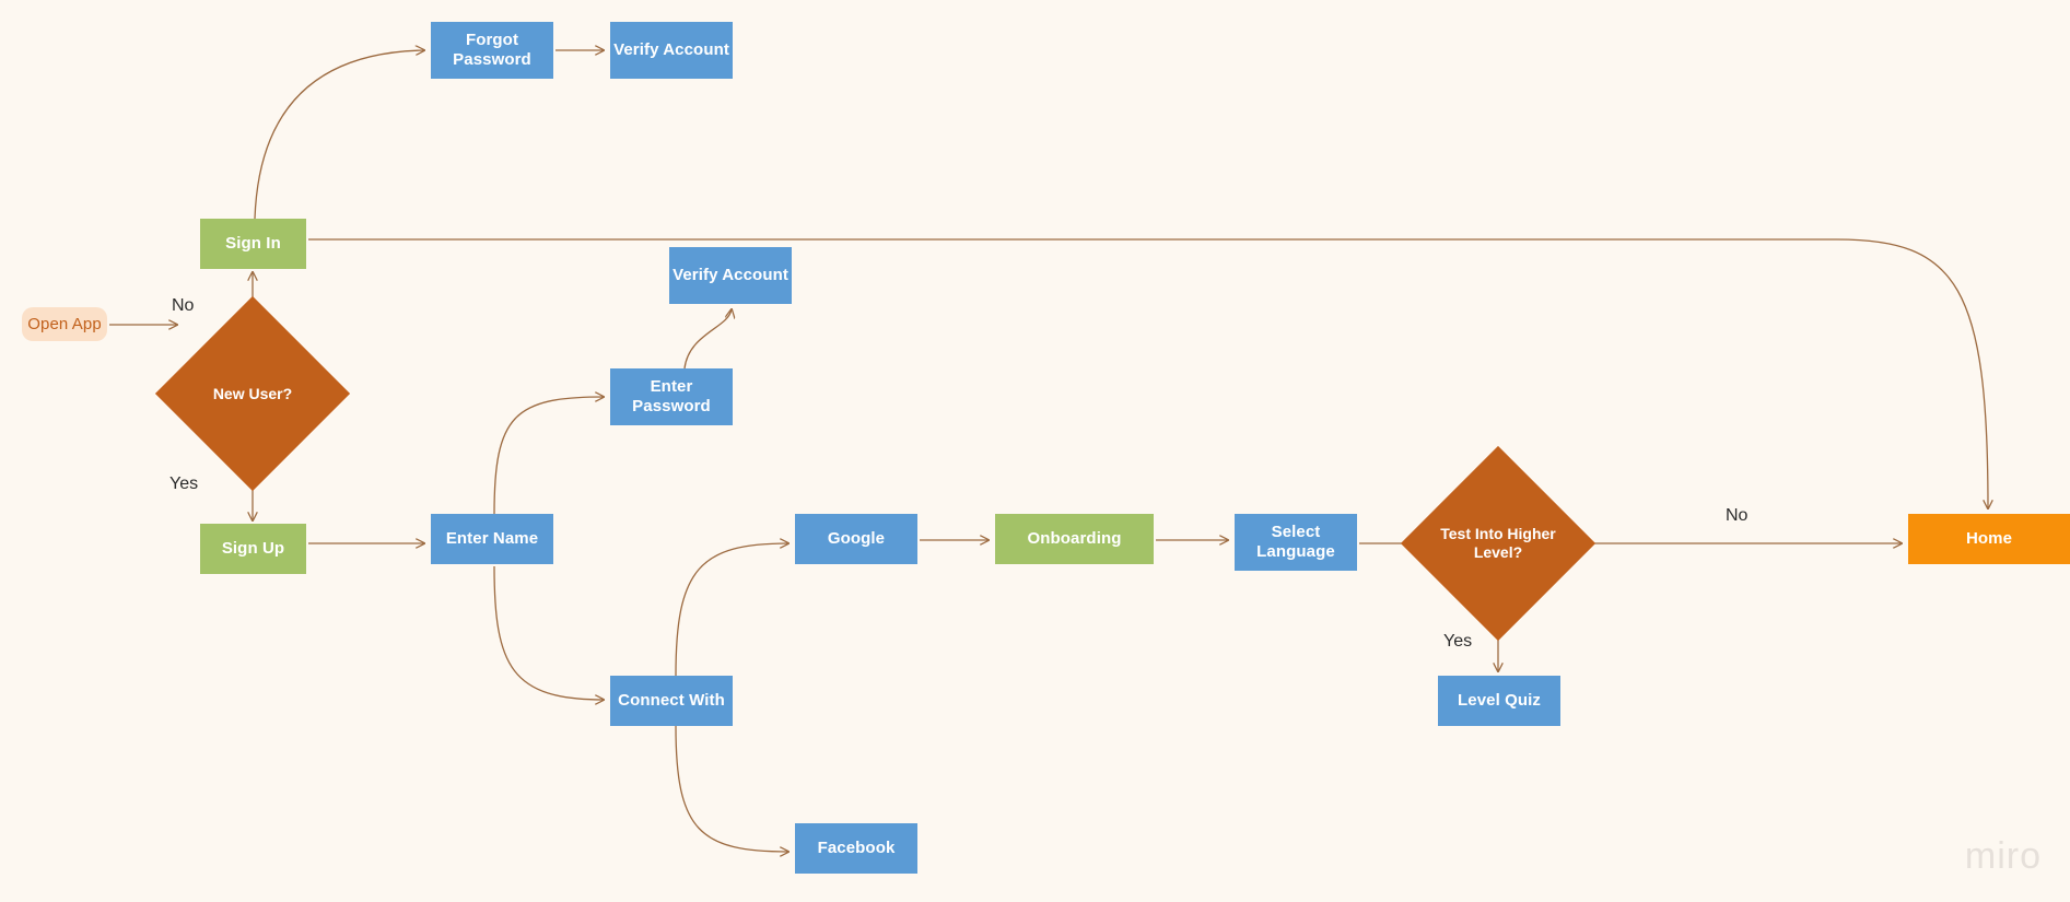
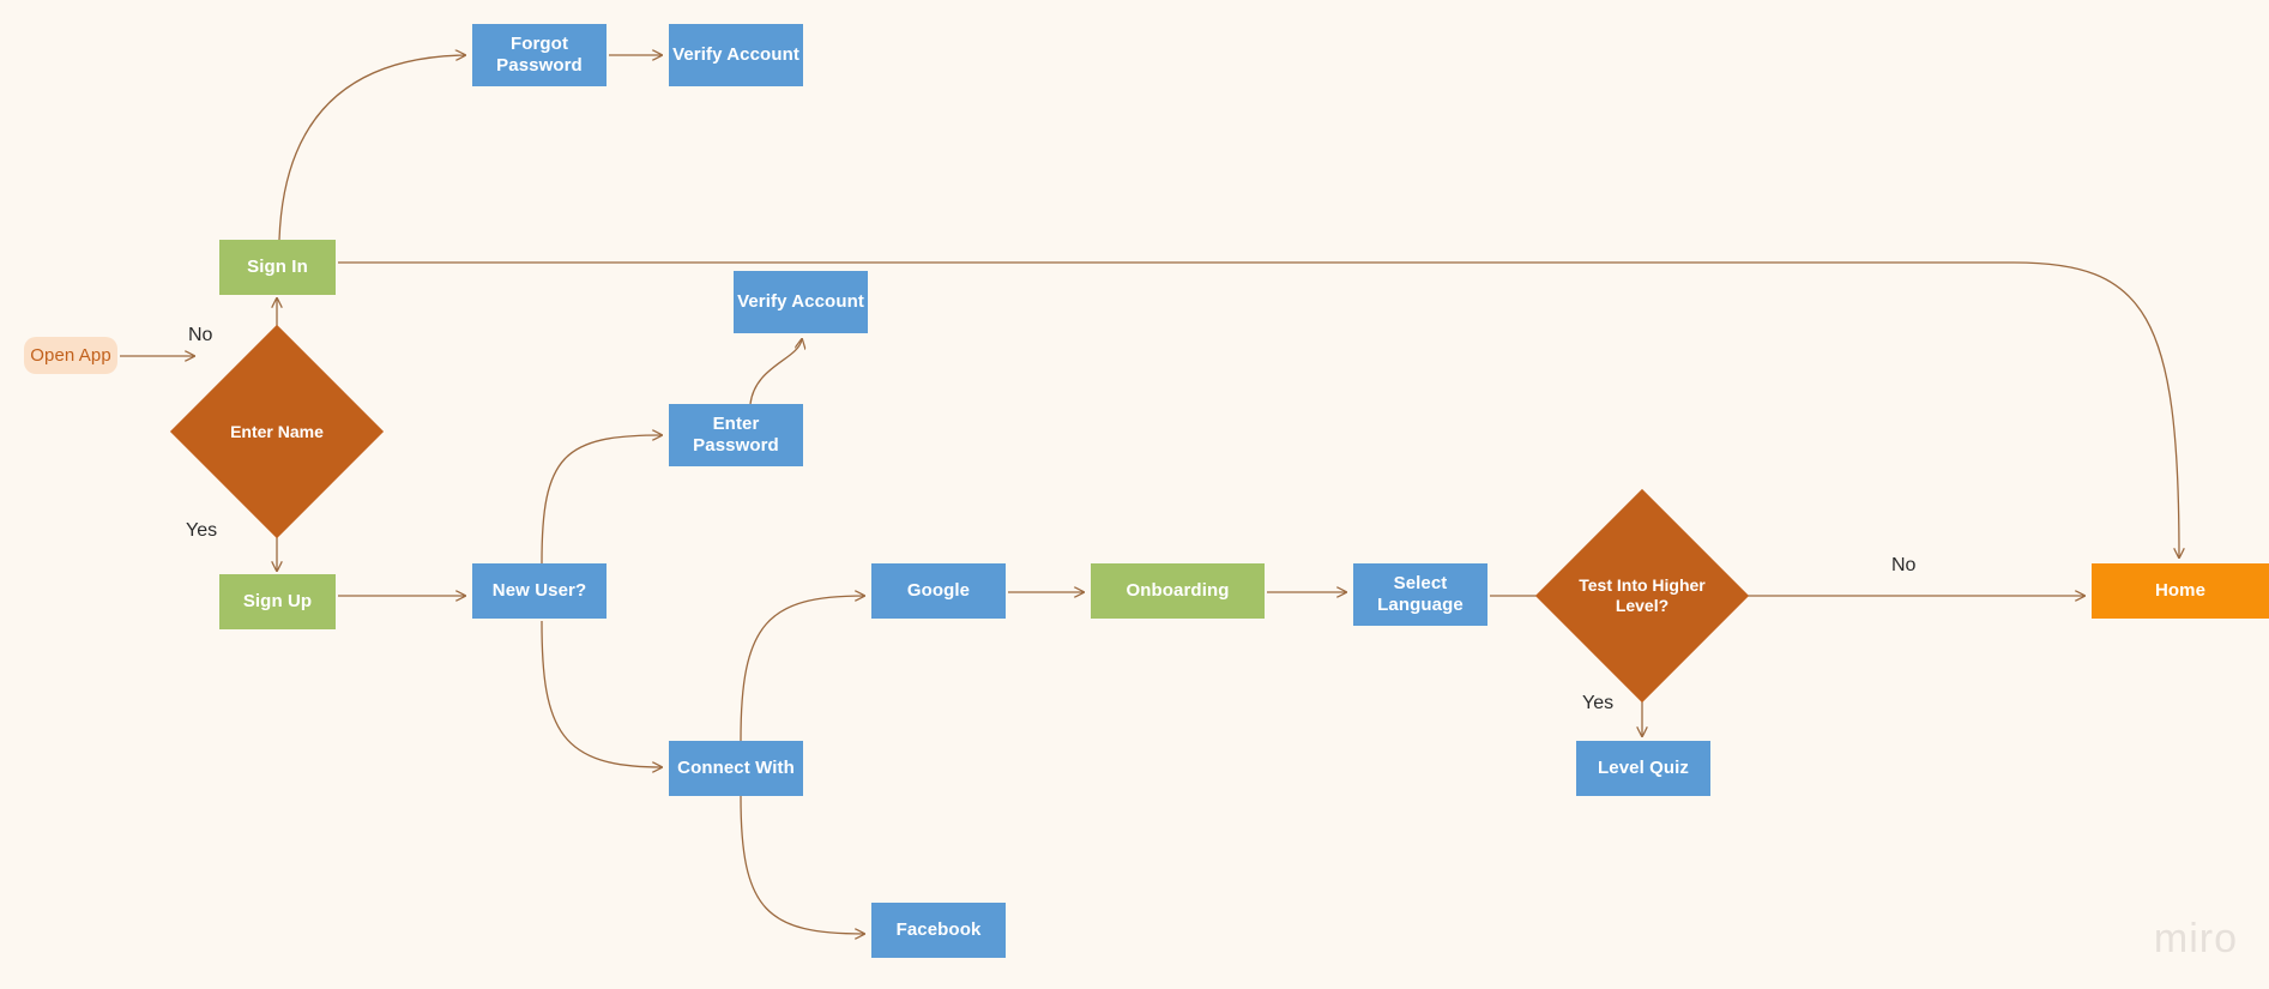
  Open App
- New User?
+ Enter Name
  Sign In
  Sign Up
  Forgot Password
  Verify Account
  Verify Account
  Enter Password
- Enter Name
+ New User?
  Connect With
  Google
  Facebook
  Onboarding
  Select Language
  Test Into Higher Level?
  Level Quiz
  Home
  No
  Yes
  No
  Yes
  miro
